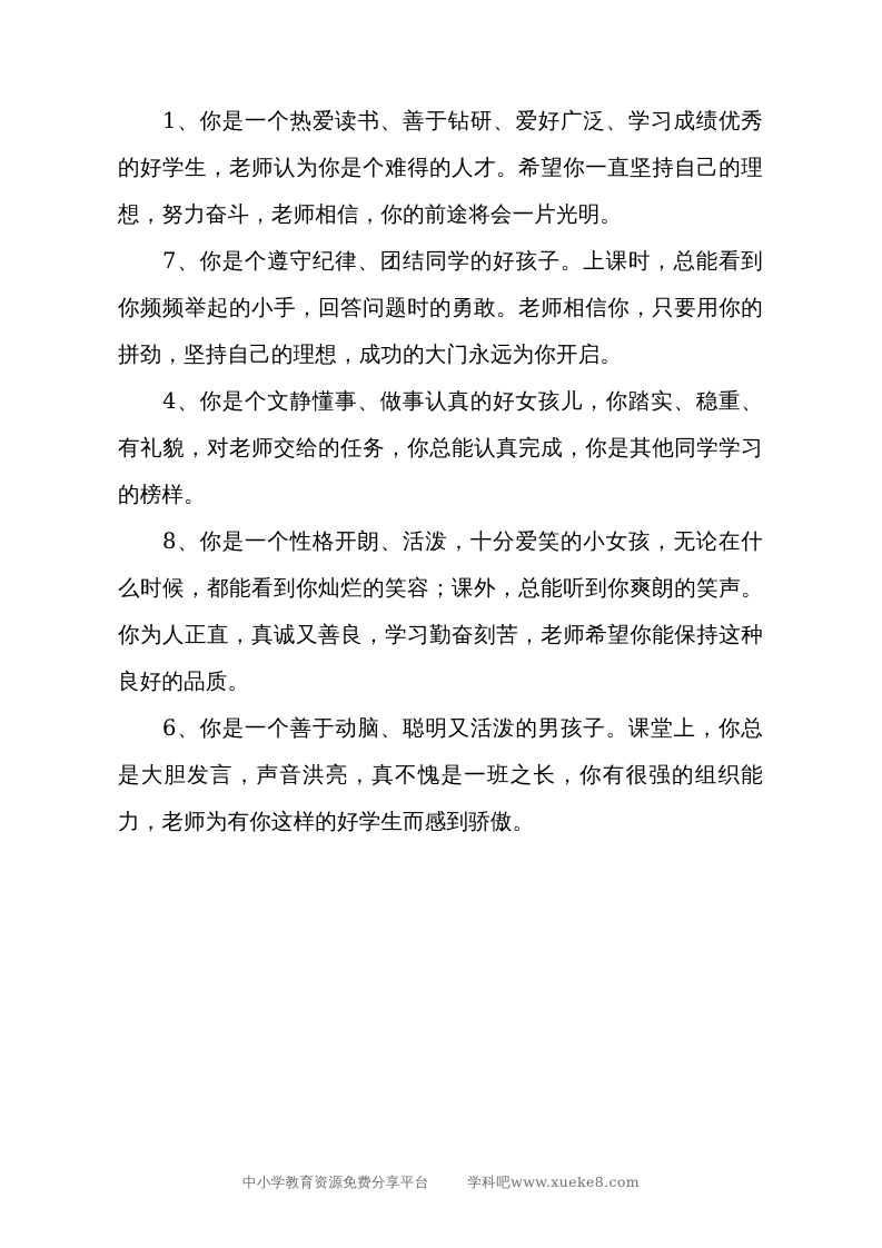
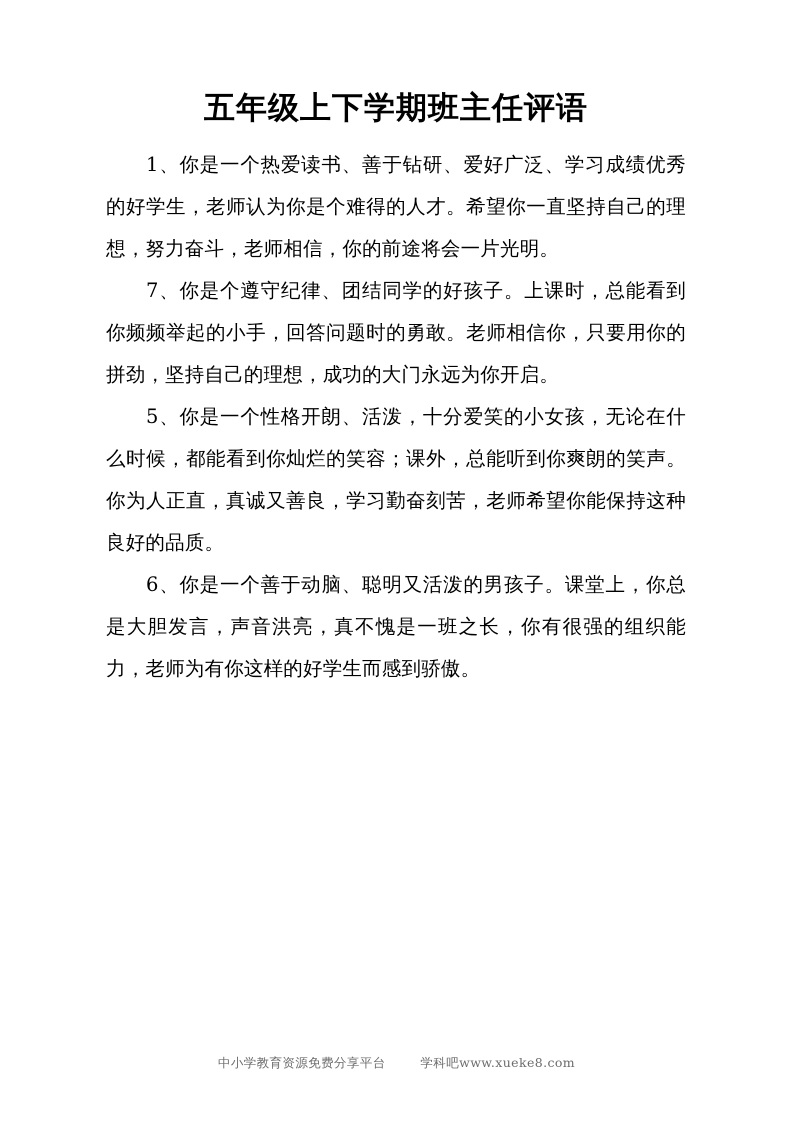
+ 五年级上下学期班主任评语
  1、你是一个热爱读书、善于钻研、爱好广泛、学习成绩优秀的好学生，老师认为你是个难得的人才。希望你一直坚持自己的理想，努力奋斗，老师相信，你的前途将会一片光明。
  7、你是个遵守纪律、团结同学的好孩子。上课时，总能看到你频频举起的小手，回答问题时的勇敢。老师相信你，只要用你的拼劲，坚持自己的理想，成功的大门永远为你开启。
- 4、你是个文静懂事、做事认真的好女孩儿，你踏实、稳重、有礼貌，对老师交给的任务，你总能认真完成，你是其他同学学习的榜样。
- 8、你是一个性格开朗、活泼，十分爱笑的小女孩，无论在什么时候，都能看到你灿烂的笑容；课外，总能听到你爽朗的笑声。你为人正直，真诚又善良，学习勤奋刻苦，老师希望你能保持这种良好的品质。
+ 5、你是一个性格开朗、活泼，十分爱笑的小女孩，无论在什么时候，都能看到你灿烂的笑容；课外，总能听到你爽朗的笑声。你为人正直，真诚又善良，学习勤奋刻苦，老师希望你能保持这种良好的品质。
  6、你是一个善于动脑、聪明又活泼的男孩子。课堂上，你总是大胆发言，声音洪亮，真不愧是一班之长，你有很强的组织能力，老师为有你这样的好学生而感到骄傲。
  中小学教育资源免费分享平台 学科吧www.xueke8.com
